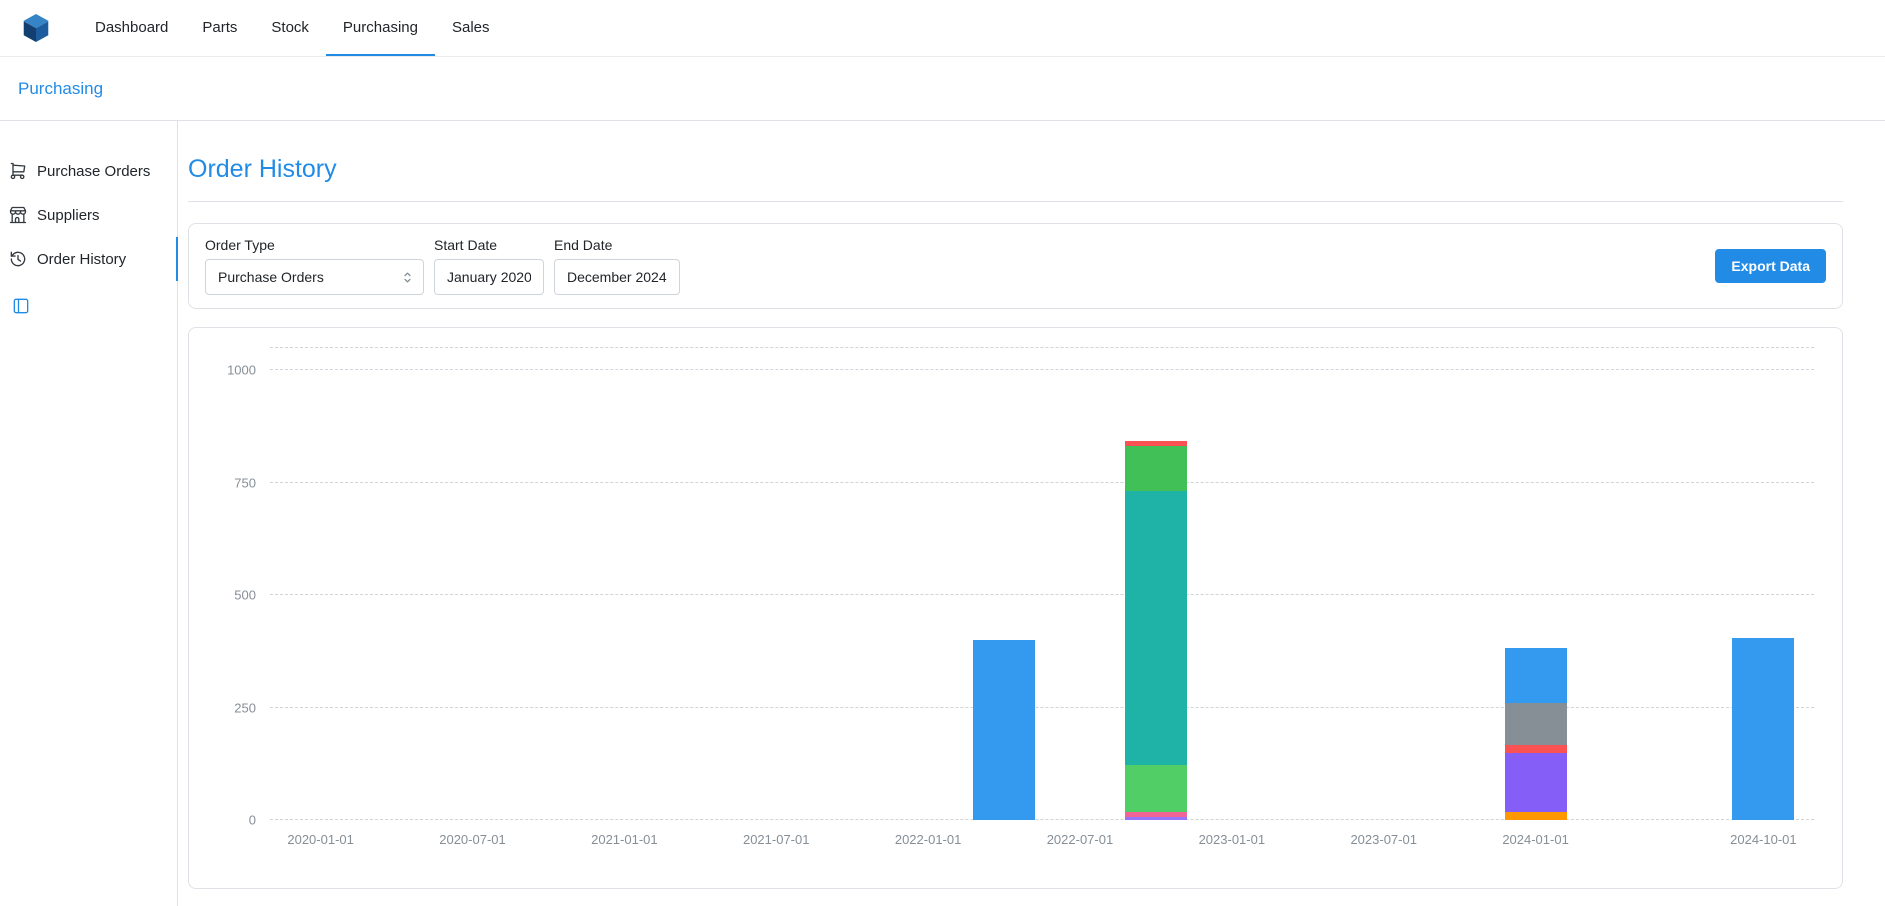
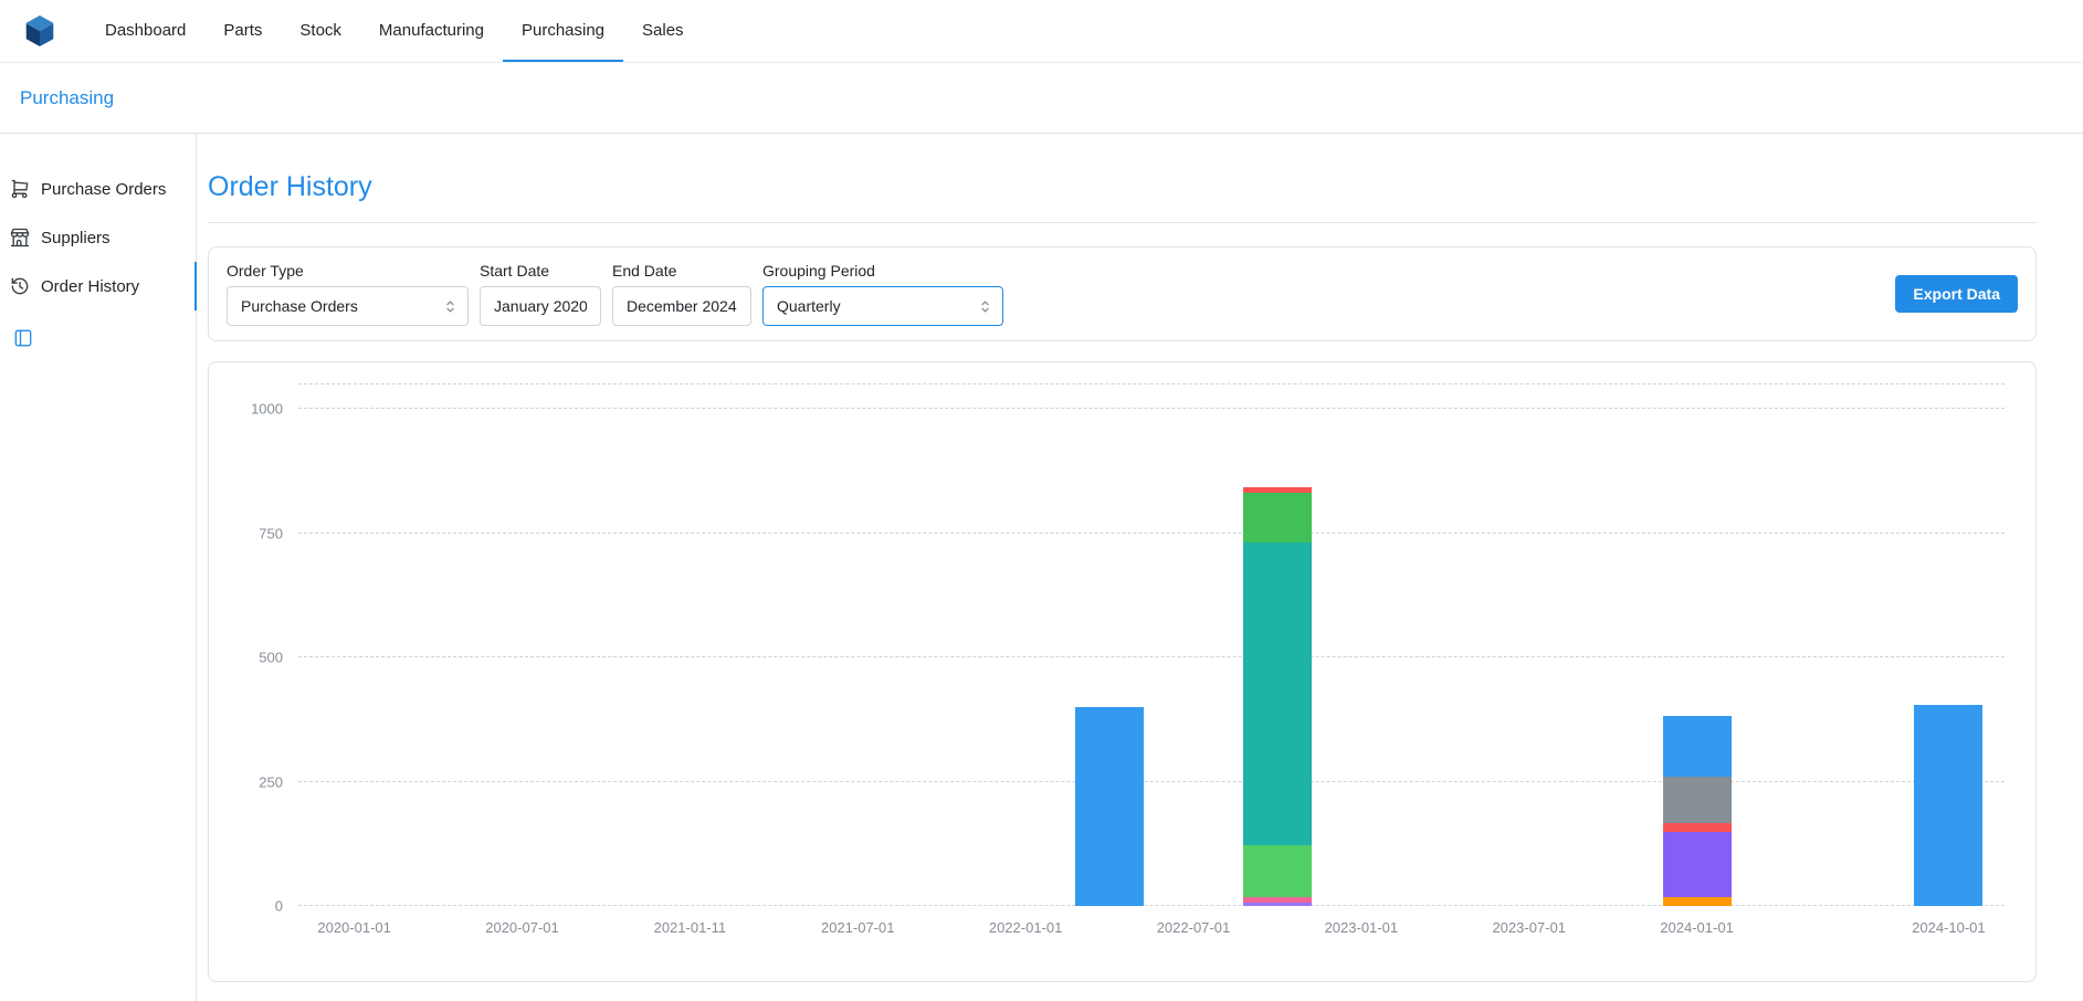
  Dashboard
  Parts
  Stock
+ Manufacturing
  Purchasing
  Sales
  Purchasing
  Purchase Orders
  Suppliers
  Order History
  Order History
  Order Type
  Purchase Orders
  Start Date
  January 2020
  End Date
  December 2024
+ Grouping Period
+ Quarterly
  Export Data
  0
  250
  500
  750
  1000
  2020-01-01
  2020-07-01
- 2021-01-01
+ 2021-01-11
  2021-07-01
  2022-01-01
  2022-07-01
  2023-01-01
  2023-07-01
  2024-01-01
  2024-10-01
